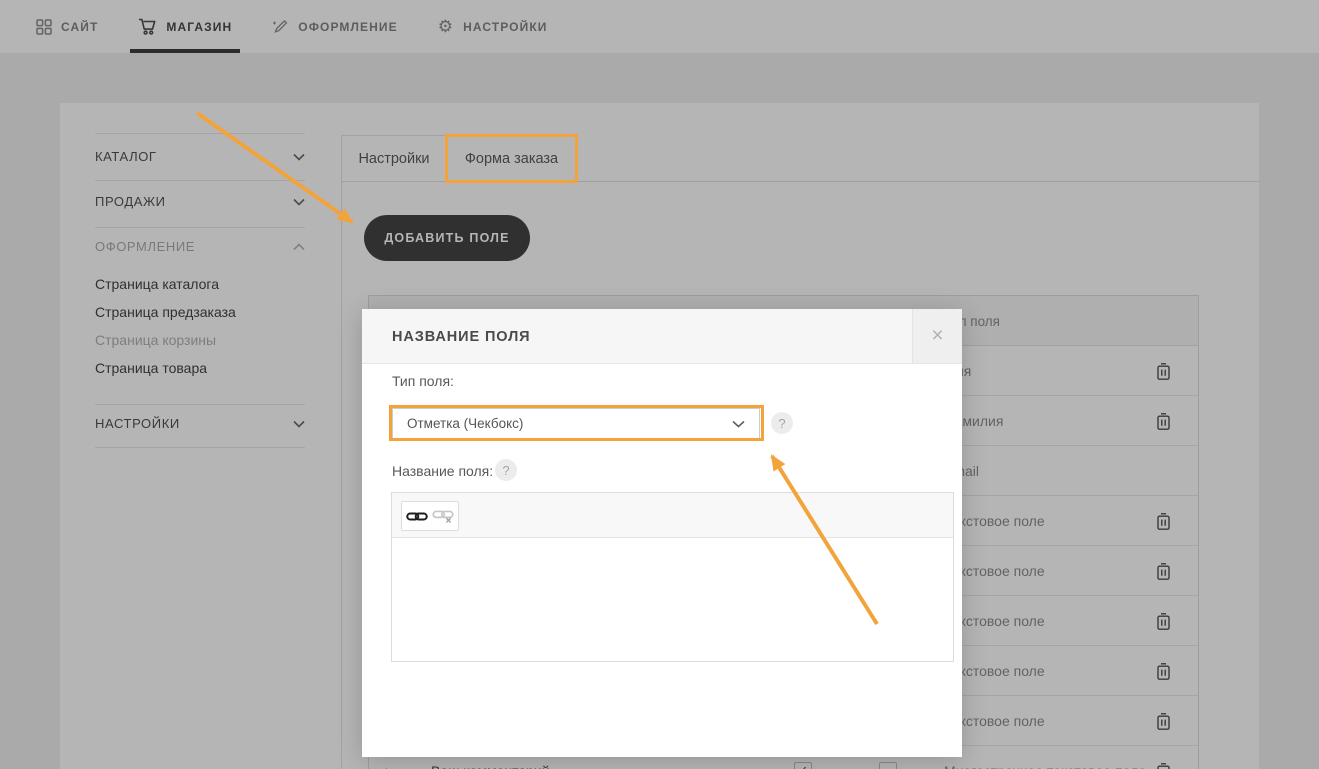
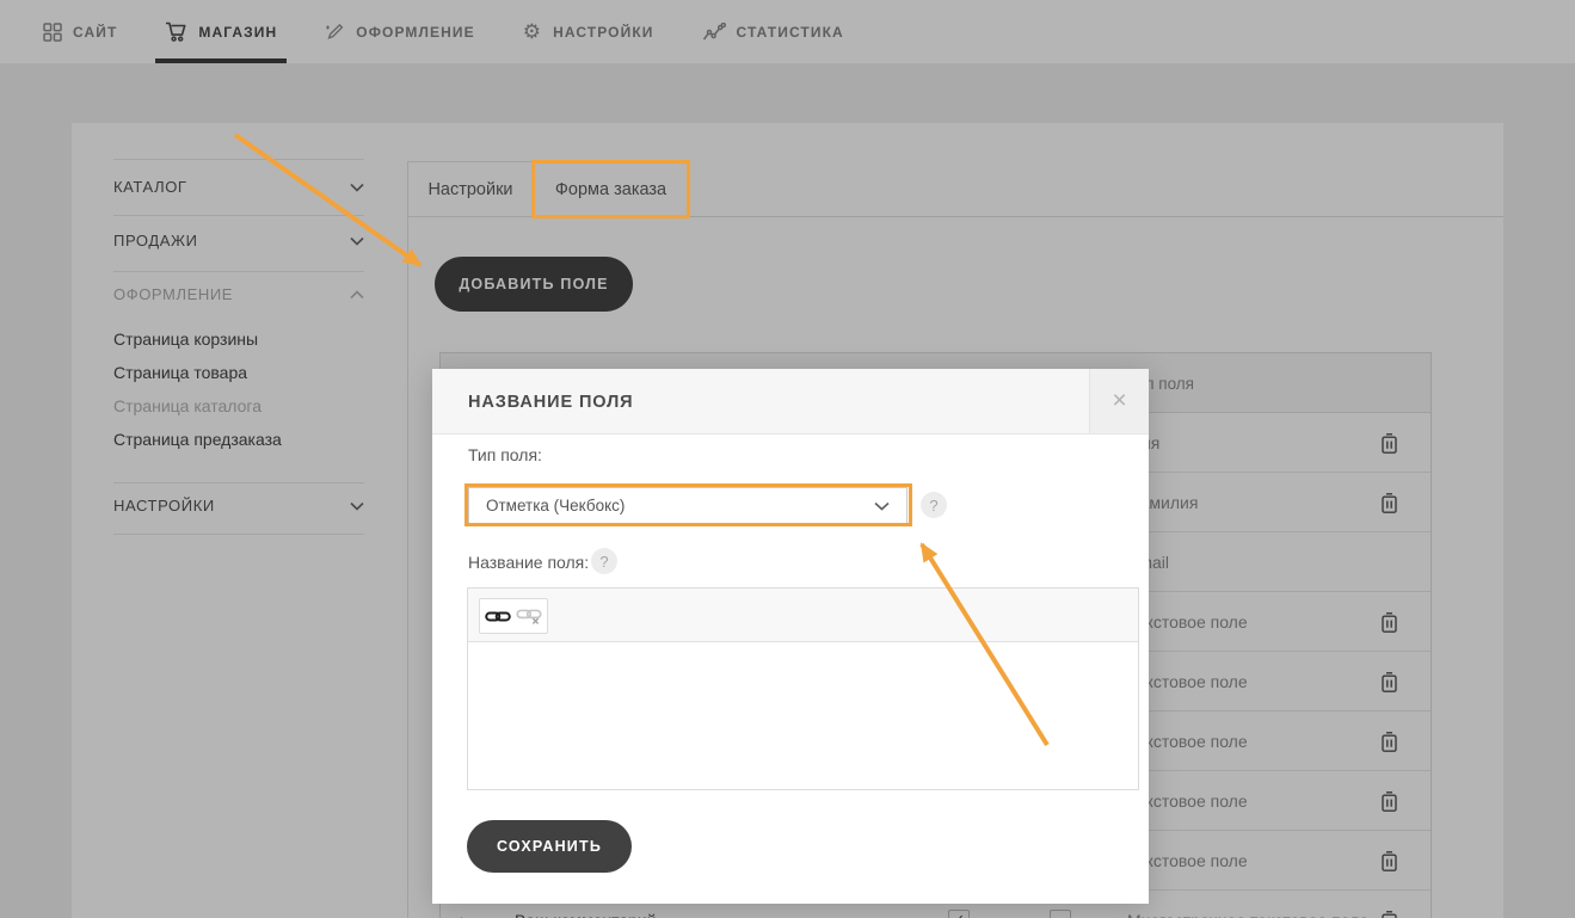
  САЙТ
  МАГАЗИН
  ОФОРМЛЕНИЕ
  ⚙
  НАСТРОЙКИ
+ СТАТИСТИКА
  КАТАЛОГ
  ПРОДАЖИ
  ОФОРМЛЕНИЕ
- Страница каталога
+ Страница корзины
- Страница предзаказа
+ Страница товара
- Страница корзины
+ Страница каталога
- Страница товара
+ Страница предзаказа
  НАСТРОЙКИ
  Настройки
  Форма заказа
  ДОБАВИТЬ ПОЛЕ
  п поля
  милия
  кстовое поле
  кстовое поле
  кстовое поле
  кстовое поле
  кстовое поле
  НАЗВАНИЕ ПОЛЯ
  ×
  Тип поля:
  Отметка (Чекбокс)
  ?
  Название поля:
  ?
+ СОХРАНИТЬ
